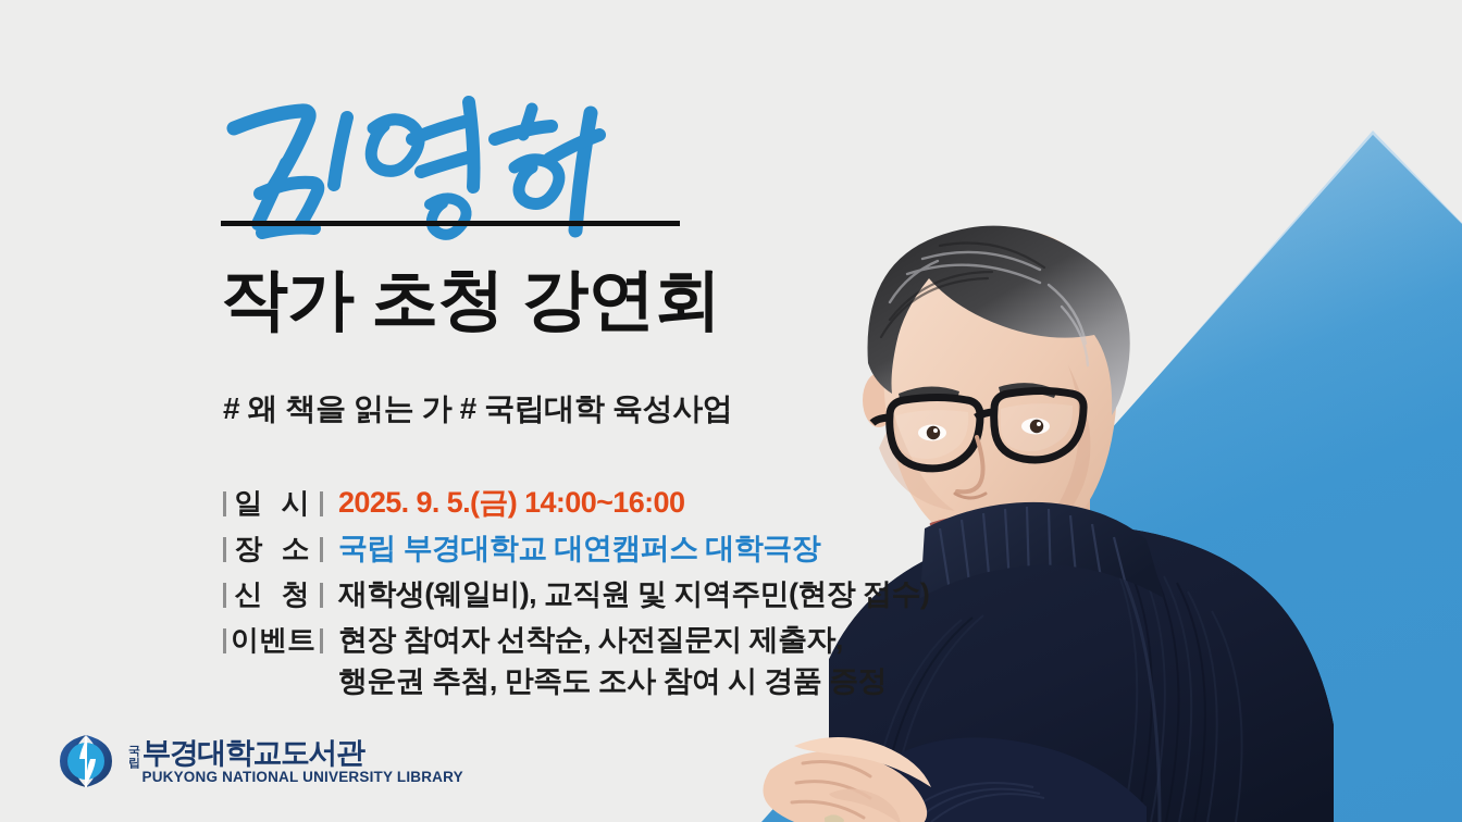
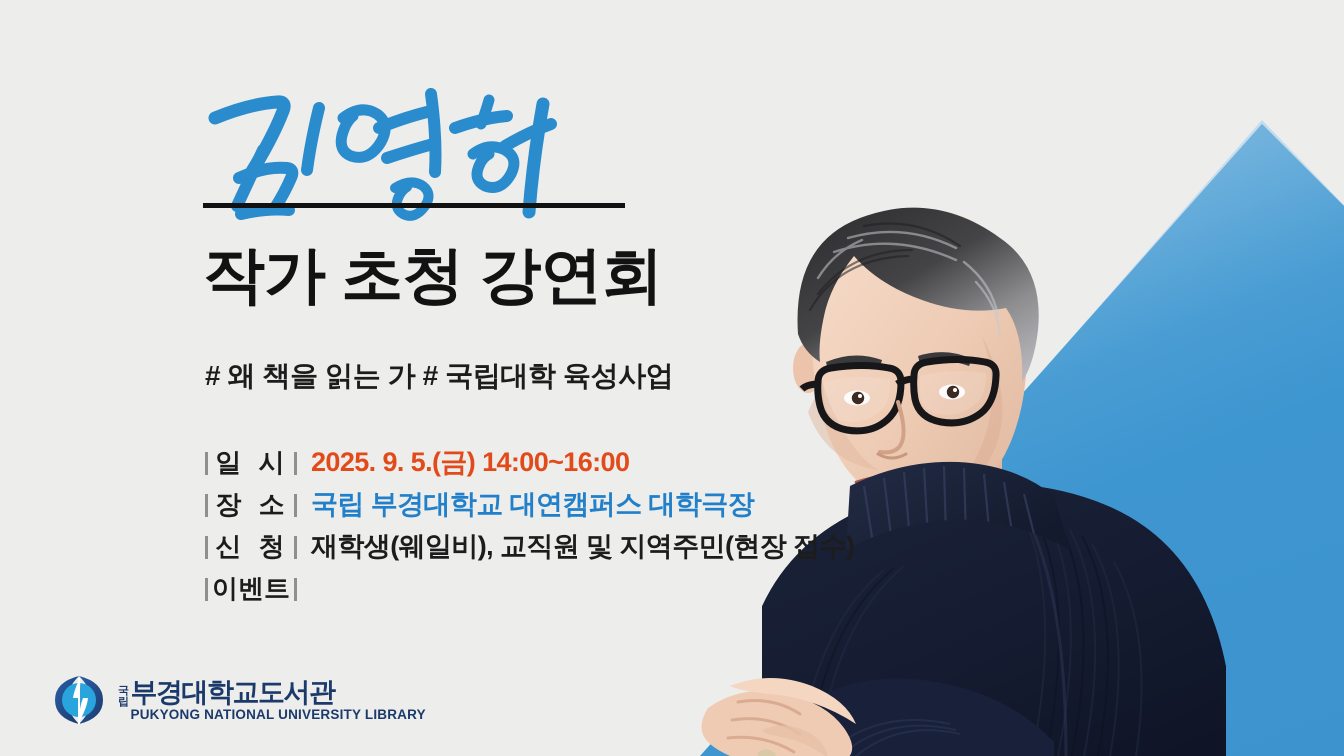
  작가 초청 강연회
  # 왜 책을 읽는 가 # 국립대학 육성사업
  일 시
  2025. 9. 5.(금) 14:00~16:00
  장 소
  국립 부경대학교 대연캠퍼스 대학극장
  신 청
  재학생(웨일비), 교직원 및 지역주민(현장 접수)
  이벤트
- 현장 참여자 선착순, 사전질문지 제출자,
- 행운권 추첨, 만족도 조사 참여 시 경품 증정
  국
  립
  부경대학교도서관
  PUKYONG NATIONAL UNIVERSITY LIBRARY
